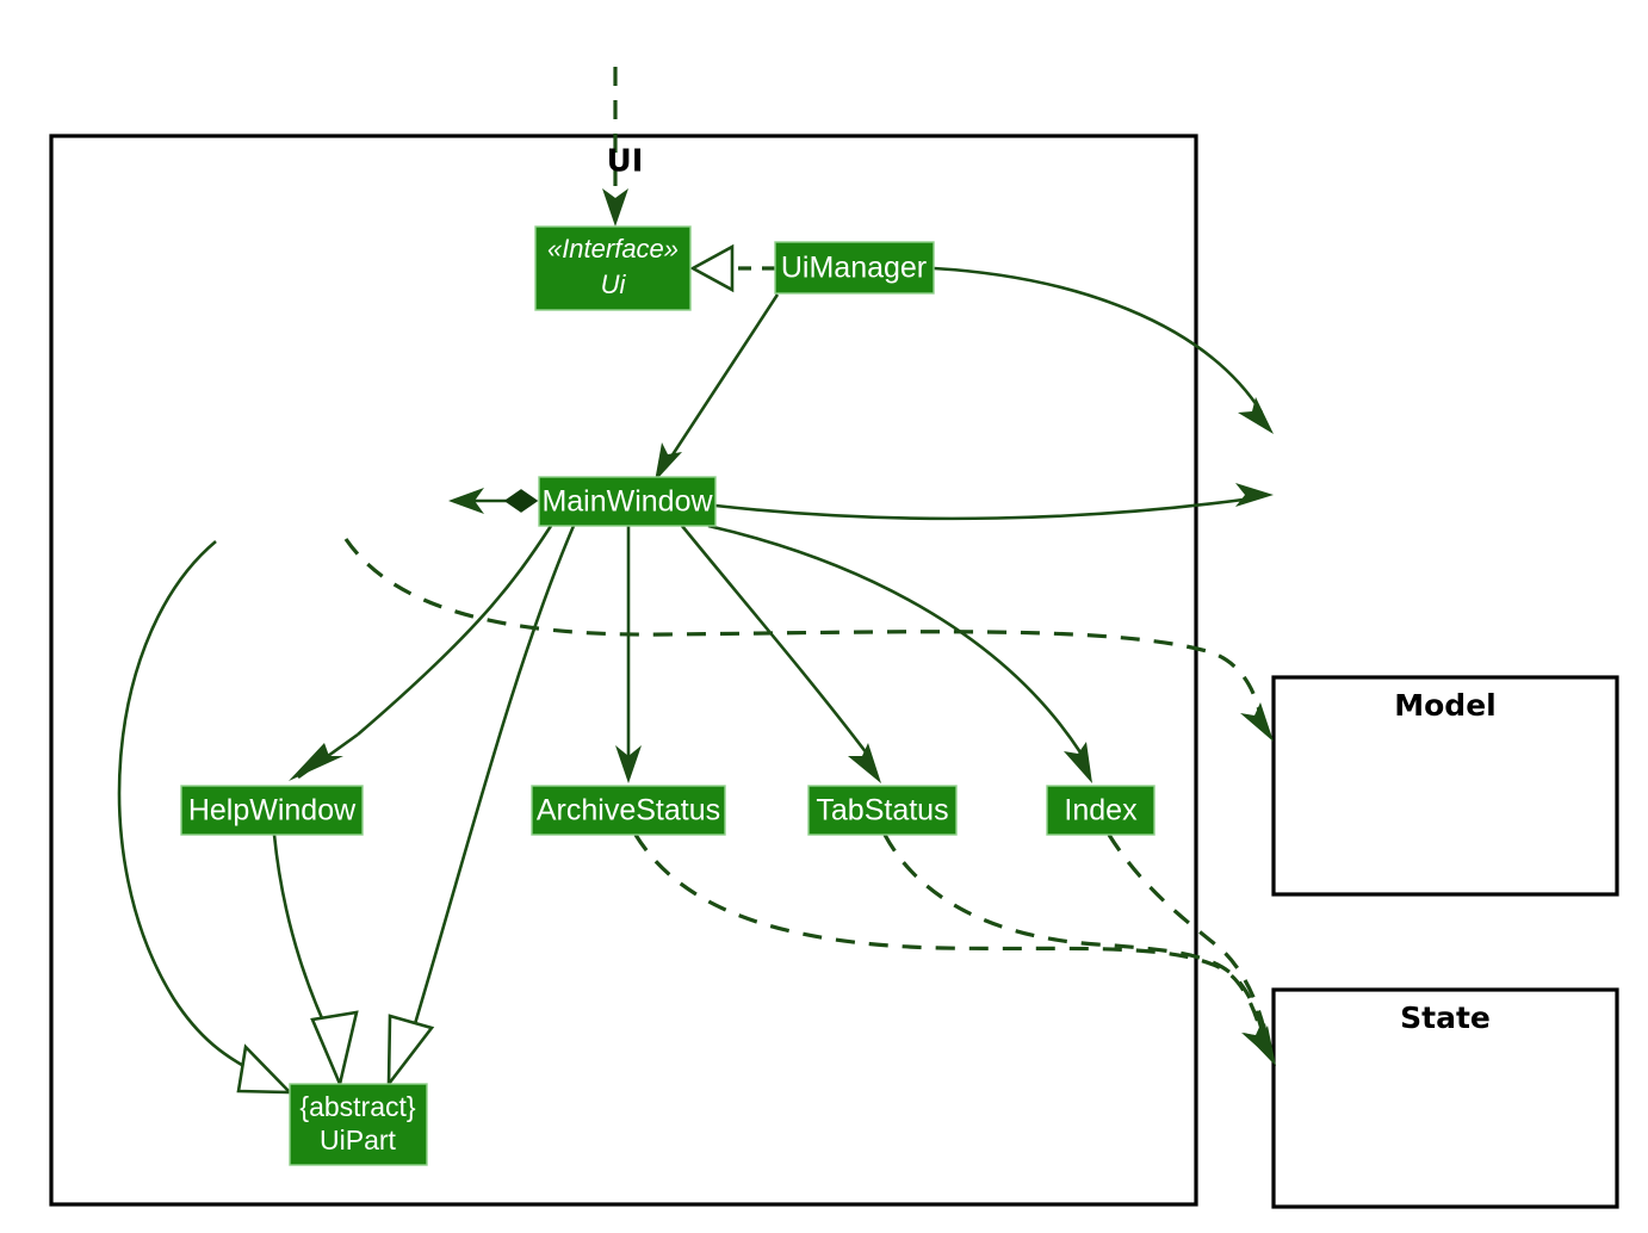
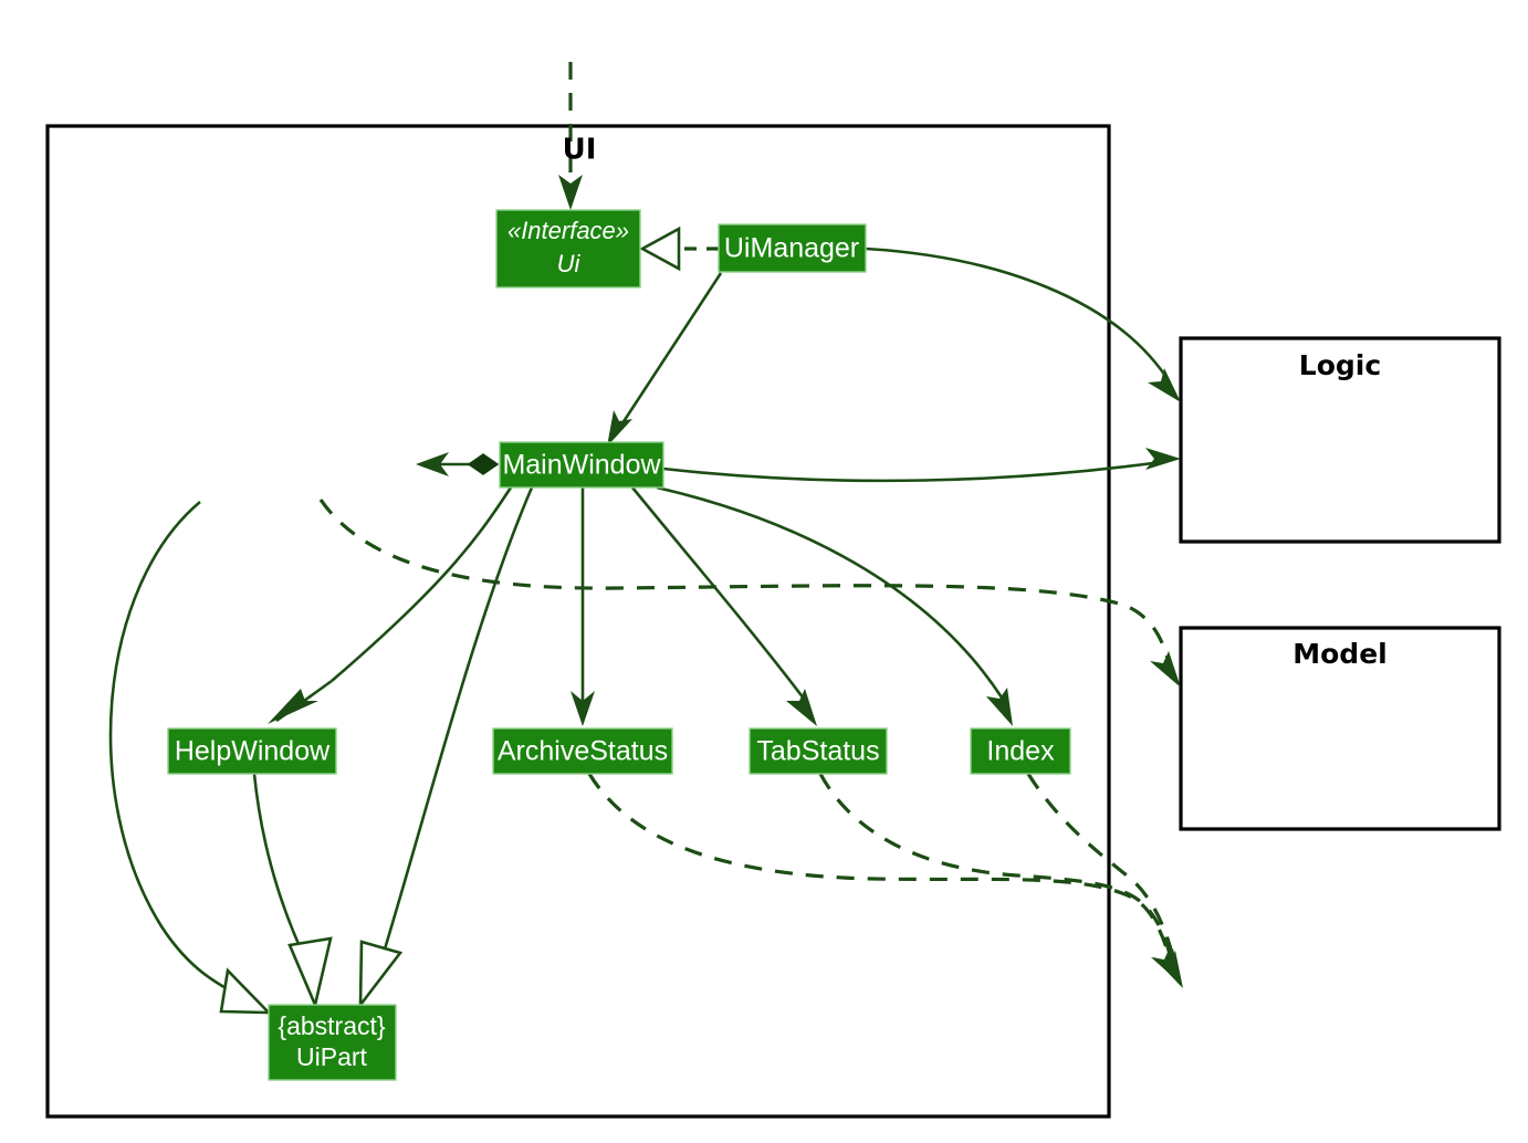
+ Logic
  Model
- State
  «Interface»
  Ui
  UiManager
  MainWindow
  HelpWindow
  ArchiveStatus
  TabStatus
  Index
  {abstract}
  UiPart
  UI
